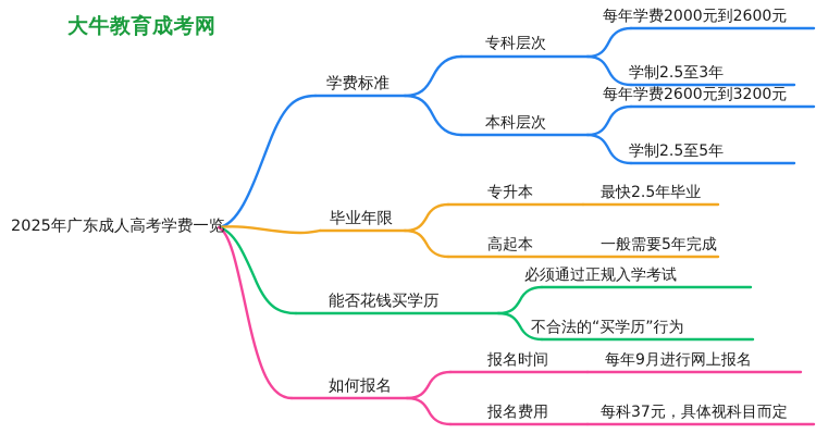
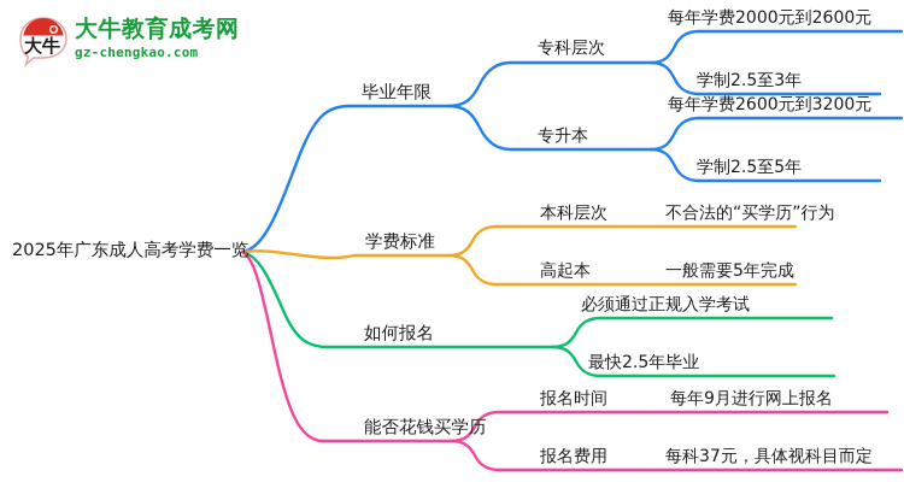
+ 大牛
  大牛教育成考网
+ gz-chengkao.com
  2025年广东成人高考学费一览
- 学费标准
+ 毕业年限
  专科层次
- 本科层次
+ 专升本
  每年学费2000元到2600元
  学制2.5至3年
  每年学费2600元到3200元
  学制2.5至5年
- 毕业年限
+ 学费标准
- 专升本
+ 本科层次
  高起本
- 最快2.5年毕业
+ 不合法的“买学历”行为
  一般需要5年完成
- 能否花钱买学历
+ 如何报名
  必须通过正规入学考试
- 不合法的“买学历”行为
+ 最快2.5年毕业
- 如何报名
+ 能否花钱买学历
  报名时间
  报名费用
  每年9月进行网上报名
  每科37元，具体视科目而定
